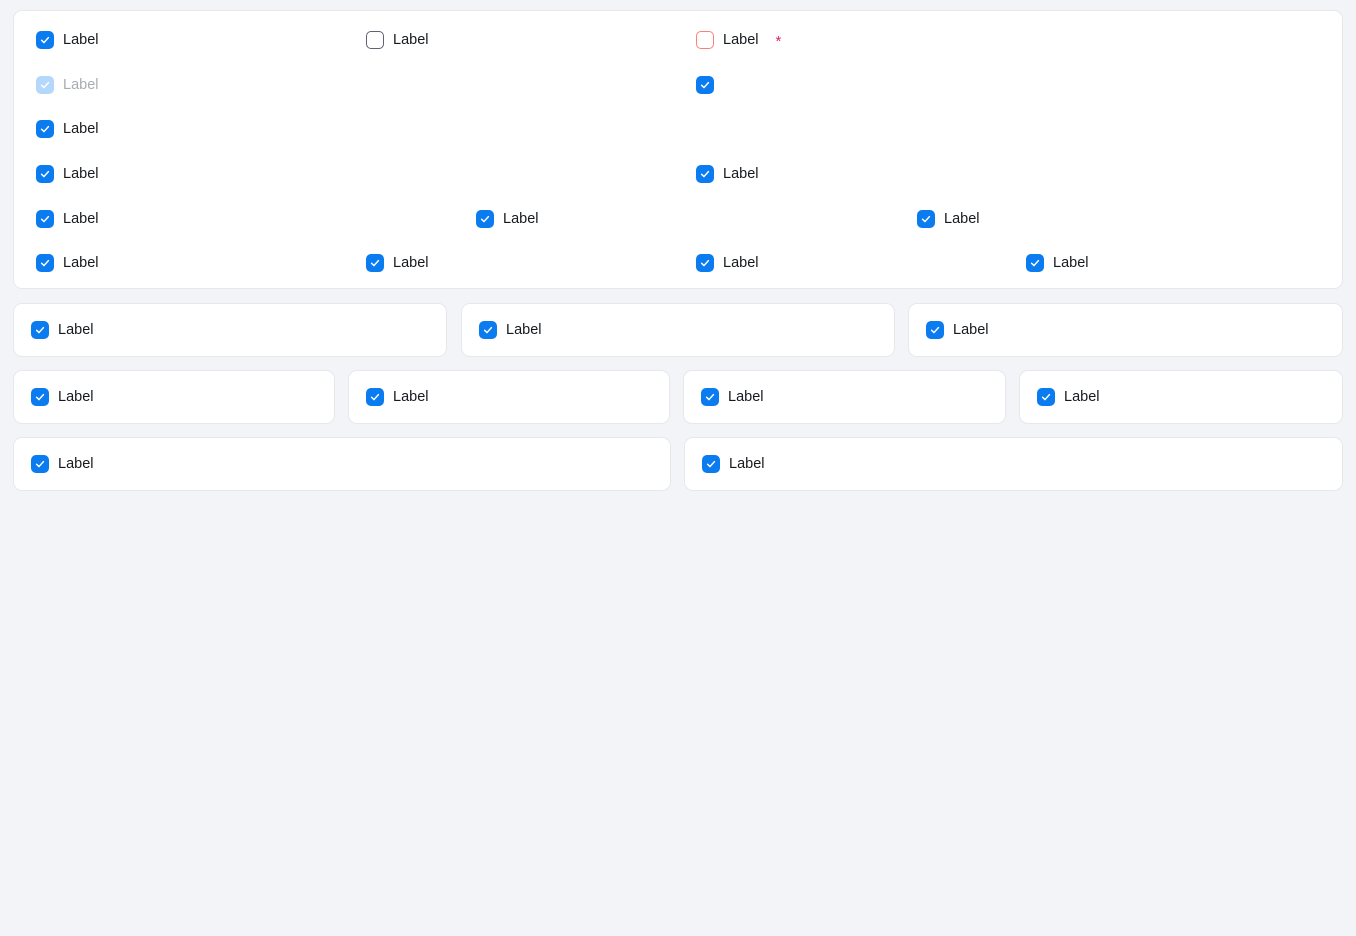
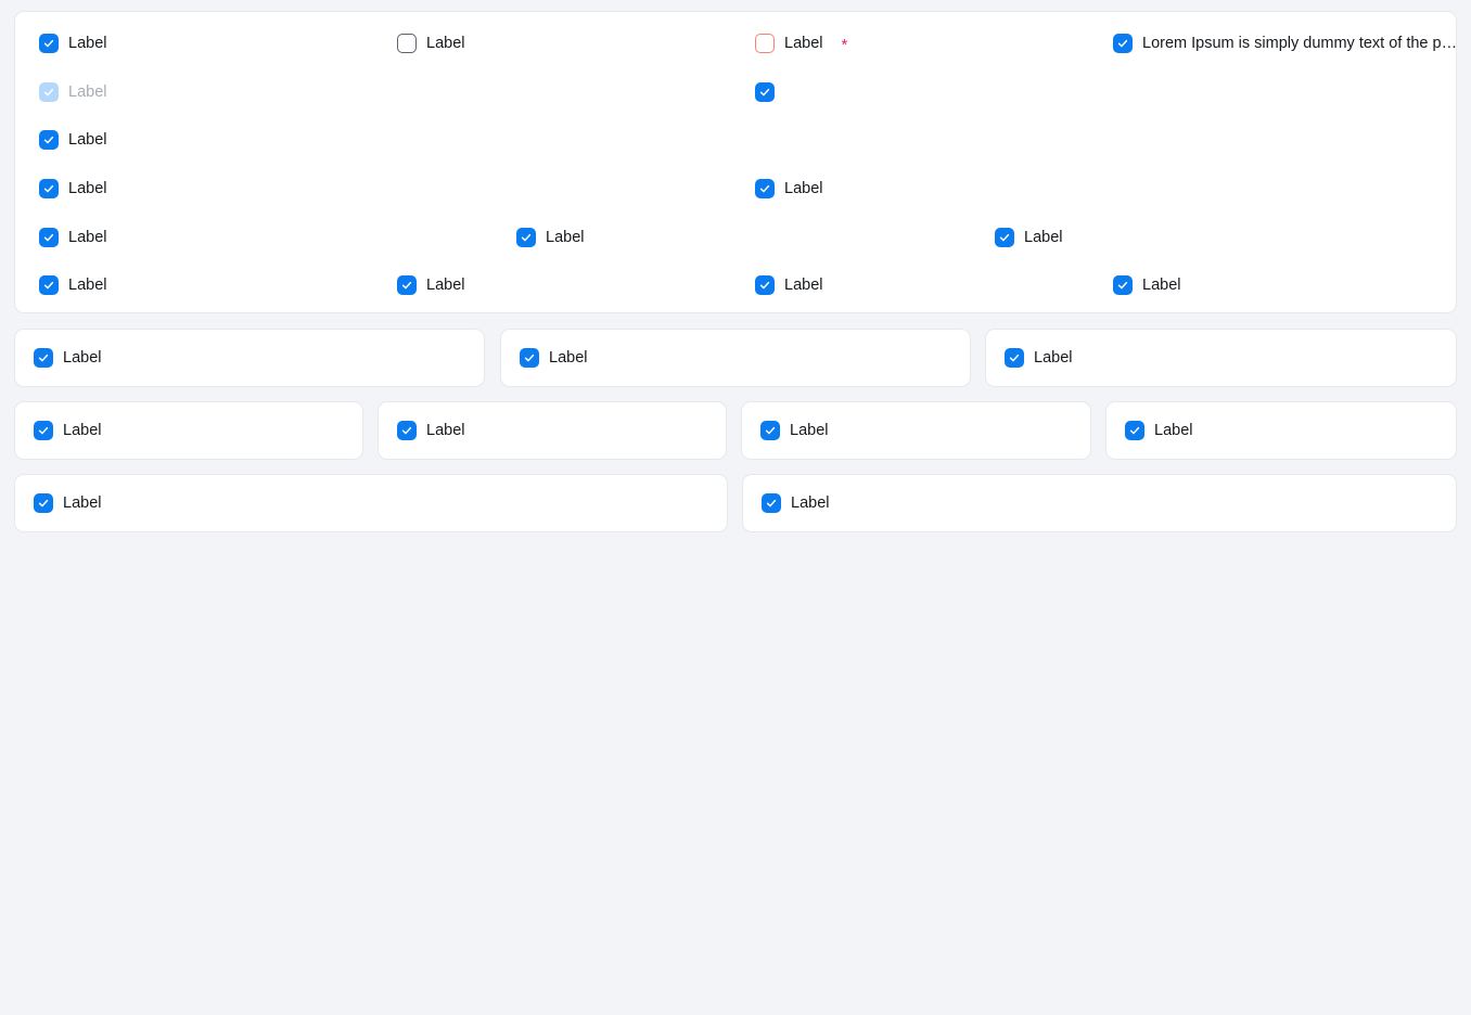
  Label
  Label
  Label
  *
+ Lorem Ipsum is simply dummy text of the p…
  Label
  Label
  Label
  Label
  Label
  Label
  Label
  Label
  Label
  Label
  Label
  Label
  Label
  Label
  Label
  Label
  Label
  Label
  Label
  Label
